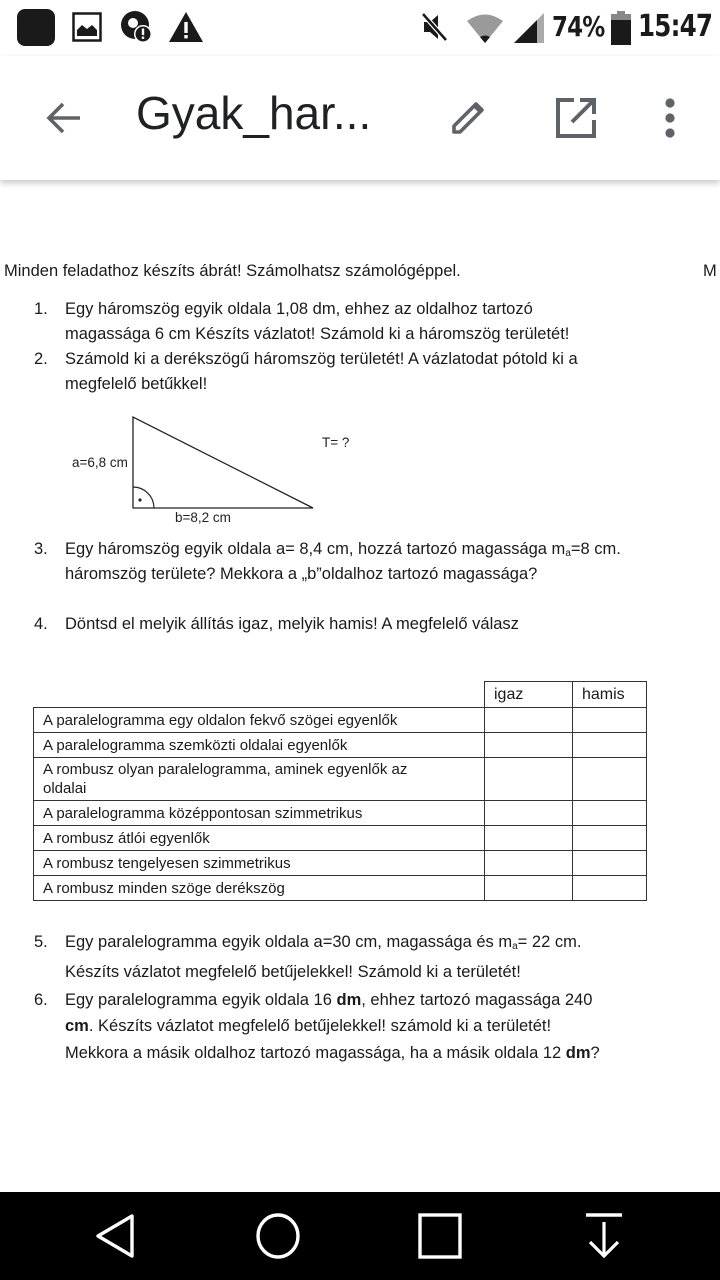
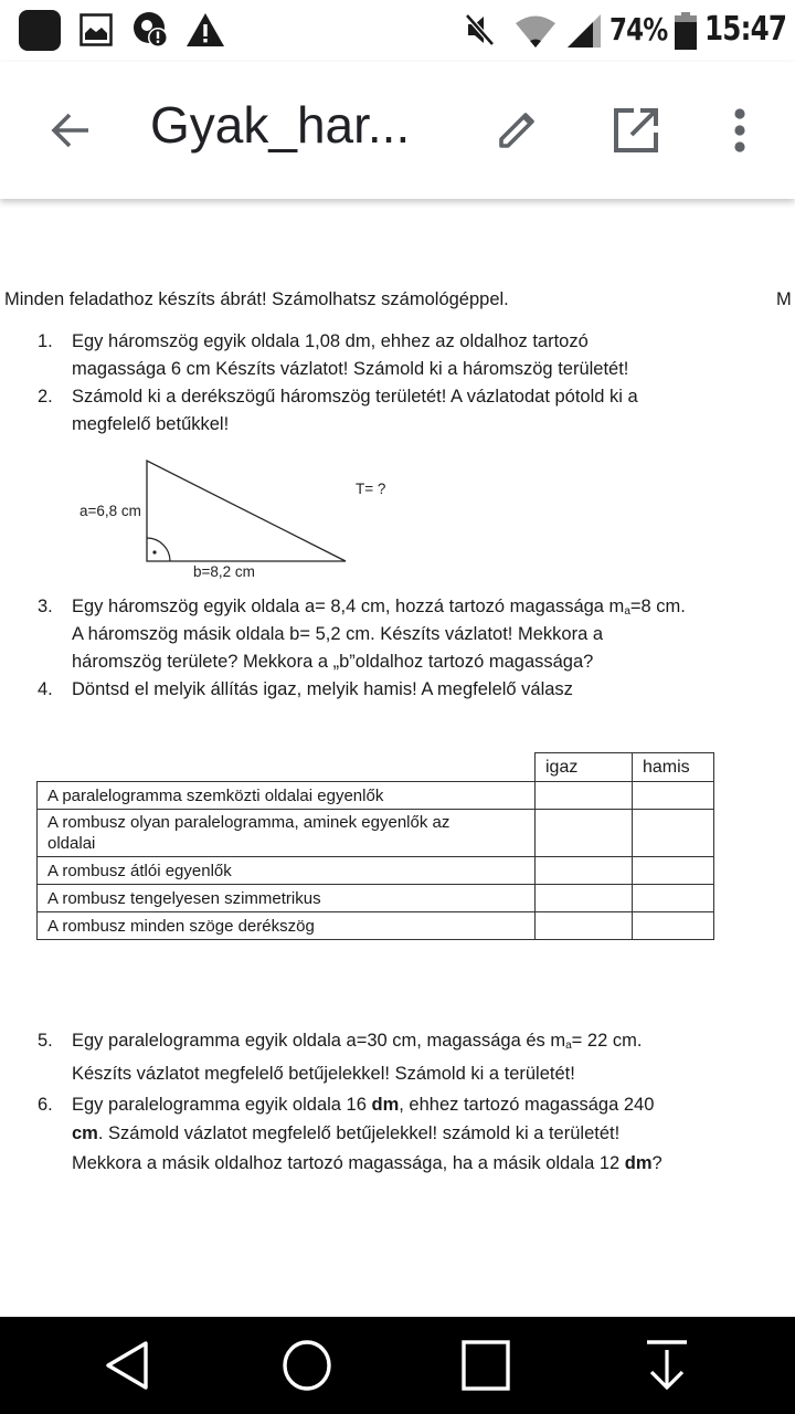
  74%
  15:47
  Gyak_har...
  Minden feladathoz készíts ábrát! Számolhatsz számológéppel.
  M
  1.
  Egy háromszög egyik oldala 1,08 dm, ehhez az oldalhoz tartozó
  magassága 6 cm Készíts vázlatot! Számold ki a háromszög területét!
  2.
  Számold ki a derékszögű háromszög területét! A vázlatodat pótold ki a
  megfelelő betűkkel!
  a=6,8 cm
  b=8,2 cm
  T= ?
  3.
  Egy háromszög egyik oldala a= 8,4 cm, hozzá tartozó magassága ma=8 cm.
+ A háromszög másik oldala b= 5,2 cm. Készíts vázlatot! Mekkora a
  háromszög területe? Mekkora a „b”oldalhoz tartozó magassága?
  4.
  Döntsd el melyik állítás igaz, melyik hamis! A megfelelő válasz
  	igaz	hamis
- A paralelogramma egy oldalon fekvő szögei egyenlők
  A paralelogramma szemközti oldalai egyenlők
  A rombusz olyan paralelogramma, aminek egyenlők az oldalai
- A paralelogramma középpontosan szimmetrikus
  A rombusz átlói egyenlők
  A rombusz tengelyesen szimmetrikus
  A rombusz minden szöge derékszög
  5.
  Egy paralelogramma egyik oldala a=30 cm, magassága és ma= 22 cm.
  Készíts vázlatot megfelelő betűjelekkel! Számold ki a területét!
  6.
  Egy paralelogramma egyik oldala 16 dm, ehhez tartozó magassága 240
- cm. Készíts vázlatot megfelelő betűjelekkel! számold ki a területét!
+ cm. Számold vázlatot megfelelő betűjelekkel! számold ki a területét!
  Mekkora a másik oldalhoz tartozó magassága, ha a másik oldala 12 dm?
